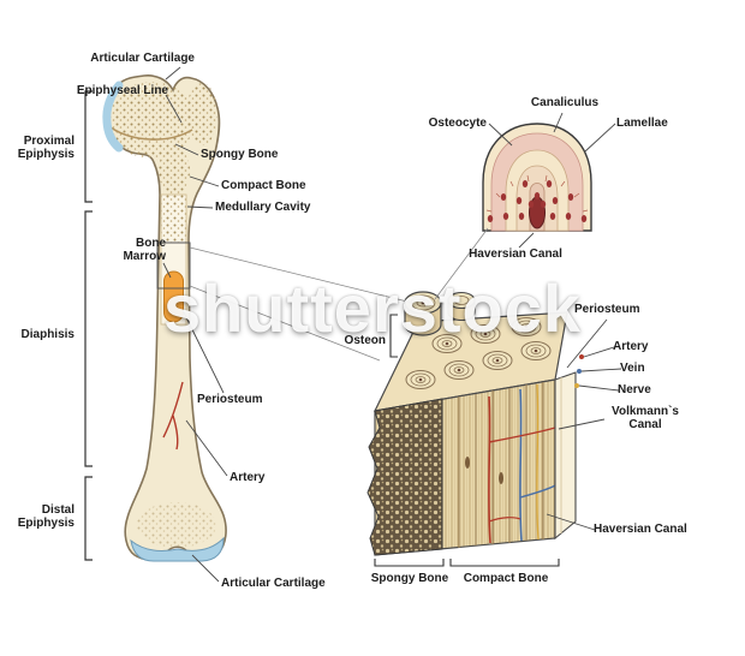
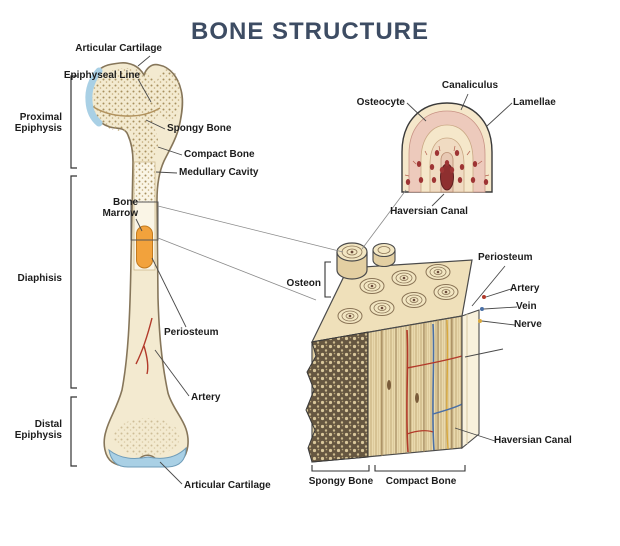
+ BONE STRUCTURE
  Articular Cartilage
  Epiphyseal Line
  Proximal Epiphysis
  Spongy Bone
  Compact Bone
  Medullary Cavity
  Bone Marrow
  Diaphisis
  Periosteum
  Artery
  Distal Epiphysis
  Articular Cartilage
  Canaliculus
  Osteocyte
  Lamellae
  Haversian Canal
  Osteon
  Periosteum
  Artery
  Vein
  Nerve
- Volkmann`s Canal
  Haversian Canal
  Spongy Bone
  Compact Bone
- shutterstock
